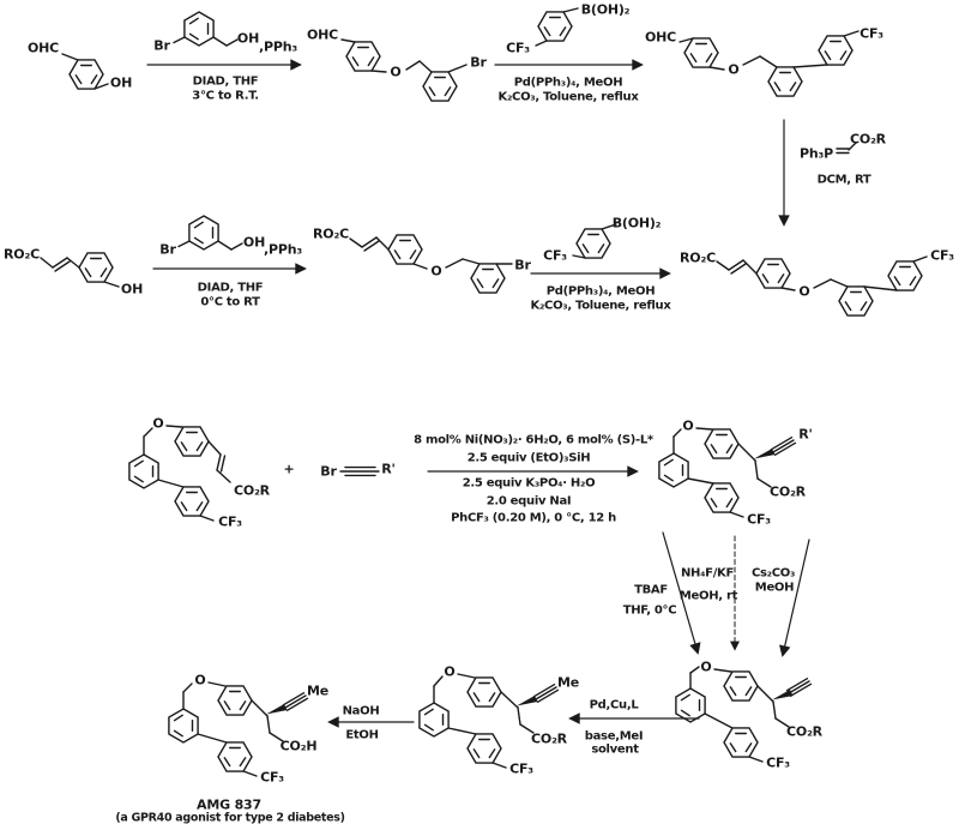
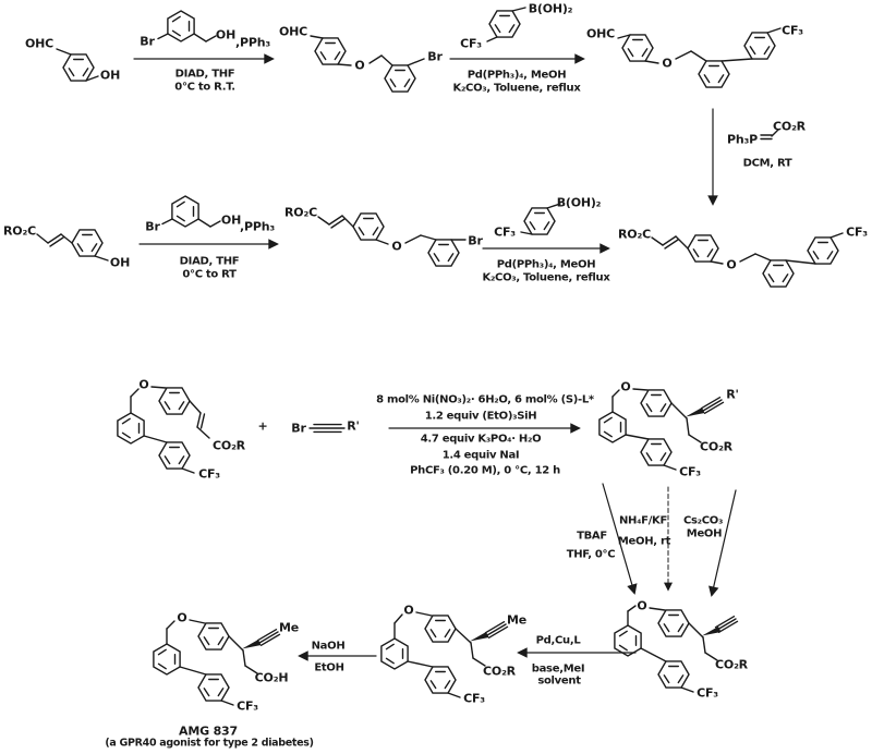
  OHC
  OH
  Br
  OH
  ,PPh₃
  DIAD, THF
- 3°C to R.T.
+ 0°C to R.T.
  OHC
  O
  Br
  B(OH)₂
  CF₃
  Pd(PPh₃)₄, MeOH
  K₂CO₃, Toluene, reflux
  OHC
  O
  CF₃
  Ph₃P
  CO₂R
  DCM, RT
  RO₂C
  OH
  Br
  OH
  ,PPh₃
  DIAD, THF
  0°C to RT
  RO₂C
  O
  Br
  B(OH)₂
  CF₃
  Pd(PPh₃)₄, MeOH
  K₂CO₃, Toluene, reflux
  RO₂C
  O
  CF₃
  O
  CO₂R
  CF₃
  +
  Br
  R'
  8 mol% Ni(NO₃)₂· 6H₂O, 6 mol% (S)-L*
- 2.5 equiv (EtO)₃SiH
+ 1.2 equiv (EtO)₃SiH
- 2.5 equiv K₃PO₄· H₂O
+ 4.7 equiv K₃PO₄· H₂O
- 2.0 equiv NaI
+ 1.4 equiv NaI
  PhCF₃ (0.20 M), 0 °C, 12 h
  O
  R'
  CO₂R
  CF₃
  TBAF
  THF, 0°C
  NH₄F/KF
  MeOH, rt
  Cs₂CO₃
  MeOH
  O
  Me
  CO₂H
  CF₃
  AMG 837
  (a GPR40 agonist for type 2 diabetes)
  NaOH
  EtOH
  O
  Me
  CO₂R
  CF₃
  Pd,Cu,L
  base,MeI
  solvent
  O
  CO₂R
  CF₃
